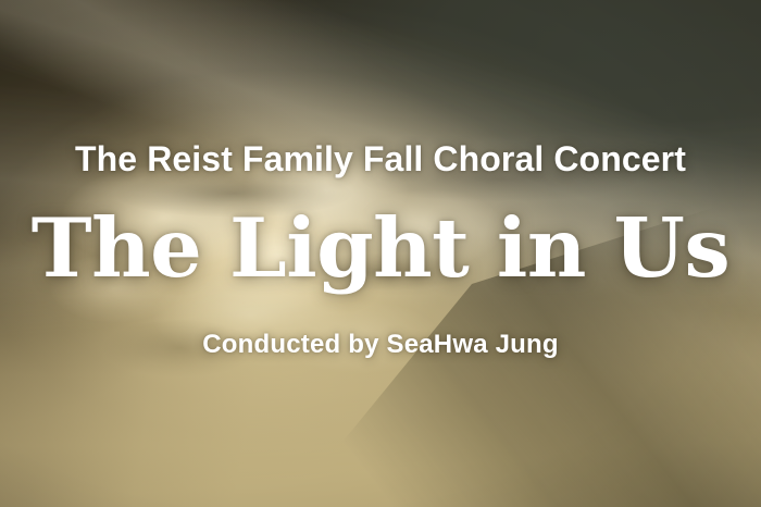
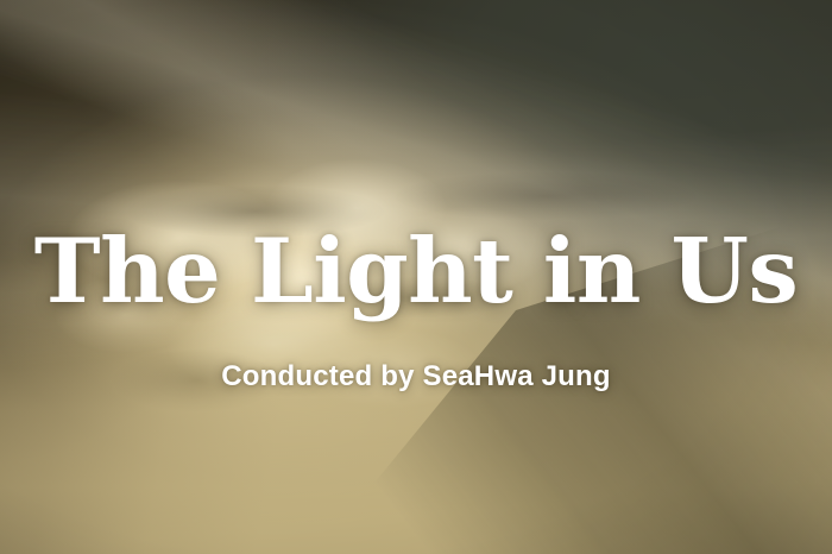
- The Reist Family Fall Choral Concert
  The Light in Us
  Conducted by SeaHwa Jung
